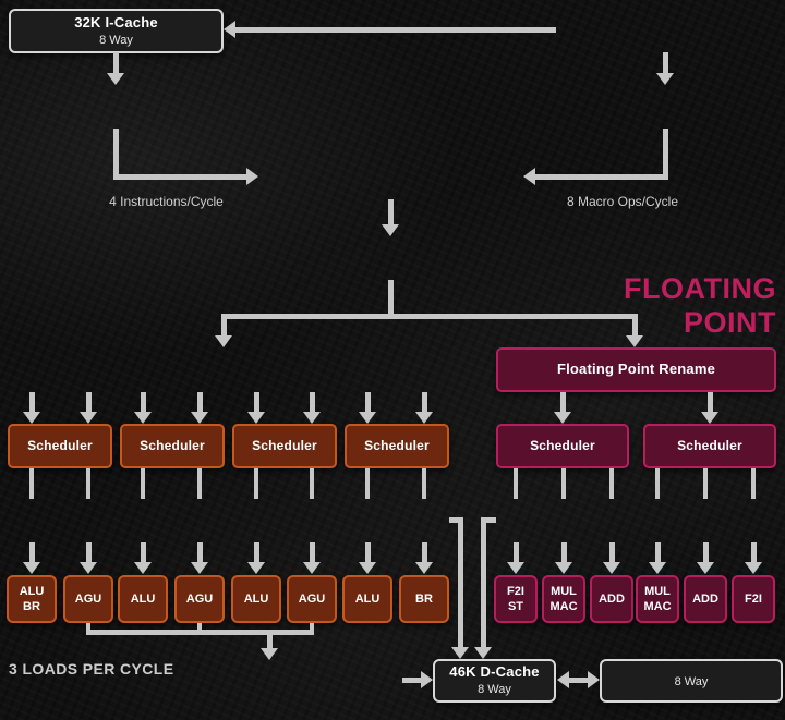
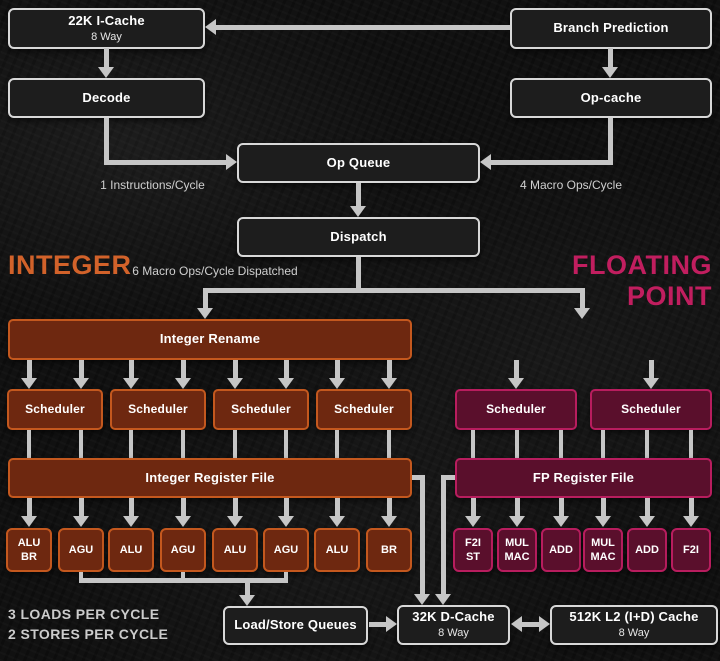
- 32K I-Cache
+ 22K I-Cache
  8 Way
+ Branch Prediction
+ Decode
+ Op-cache
+ Op Queue
+ Dispatch
- 4 Instructions/Cycle
+ 1 Instructions/Cycle
- 8 Macro Ops/Cycle
+ 4 Macro Ops/Cycle
+ 6 Macro Ops/Cycle Dispatched
+ INTEGER
  FLOATING POINT
+ Integer Rename
  Scheduler
  Scheduler
  Scheduler
  Scheduler
+ Integer Register File
  ALU
  BR
  AGU
  ALU
  AGU
  ALU
  AGU
  ALU
  BR
- Floating Point Rename
  Scheduler
  Scheduler
+ FP Register File
  F2I
  ST
  MUL
  MAC
  ADD
  MUL
  MAC
  ADD
  F2I
  3 LOADS PER CYCLE
+ 2 STORES PER CYCLE
+ Load/Store Queues
- 46K D-Cache
+ 32K D-Cache
  8 Way
+ 512K L2 (I+D) Cache
  8 Way
